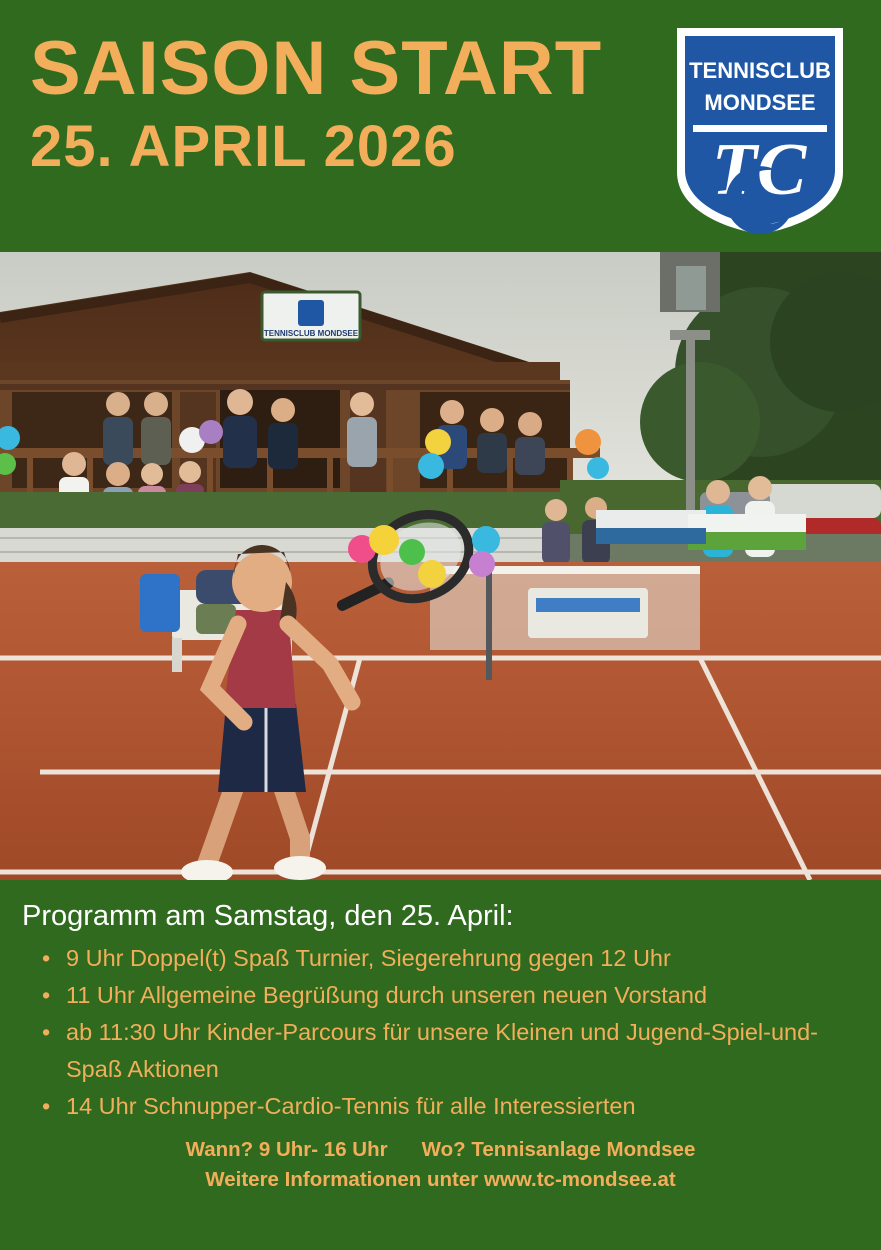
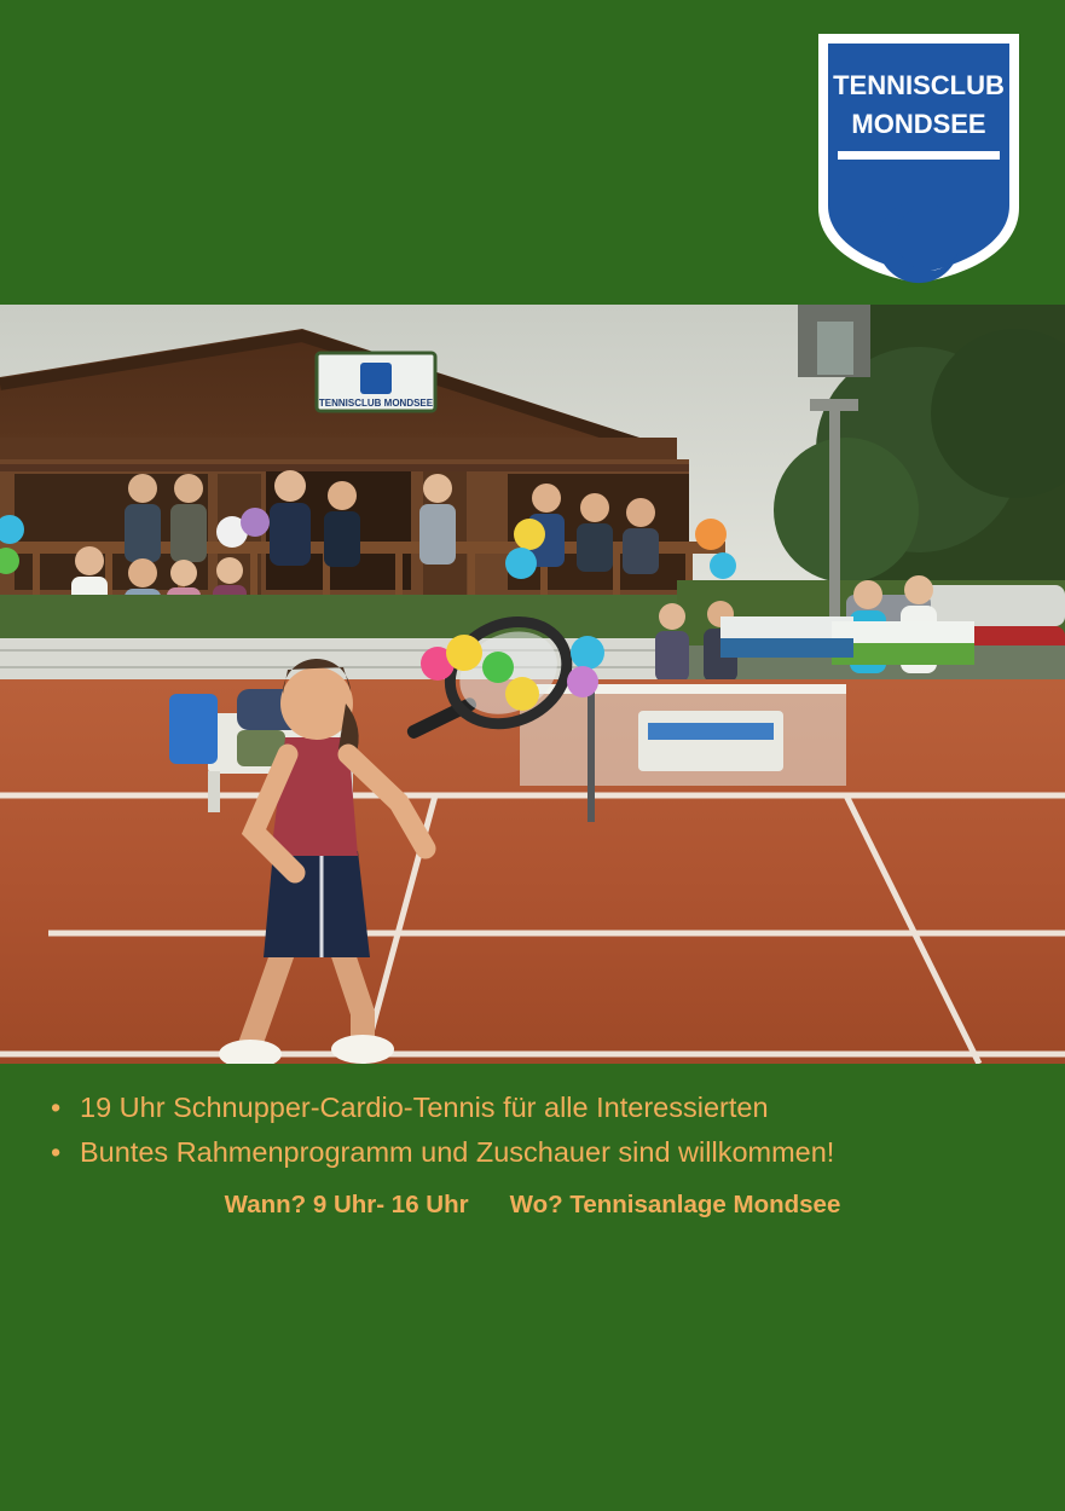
- SAISON START
- 25. APRIL 2026
  TENNISCLUB
  MONDSEE
- TC
  TENNISCLUB MONDSEE
- Programm am Samstag, den 25. April:
- 9 Uhr Doppel(t) Spaß Turnier, Siegerehrung gegen 12 Uhr
- 11 Uhr Allgemeine Begrüßung durch unseren neuen Vorstand
- ab 11:30 Uhr Kinder-Parcours für unsere Kleinen und Jugend-Spiel-und-Spaß Aktionen
- 14 Uhr Schnupper-Cardio-Tennis für alle Interessierten
+ 19 Uhr Schnupper-Cardio-Tennis für alle Interessierten
+ Buntes Rahmenprogramm und Zuschauer sind willkommen!
  Wann? 9 Uhr- 16 Uhr Wo? Tennisanlage Mondsee
- Weitere Informationen unter www.tc-mondsee.at
